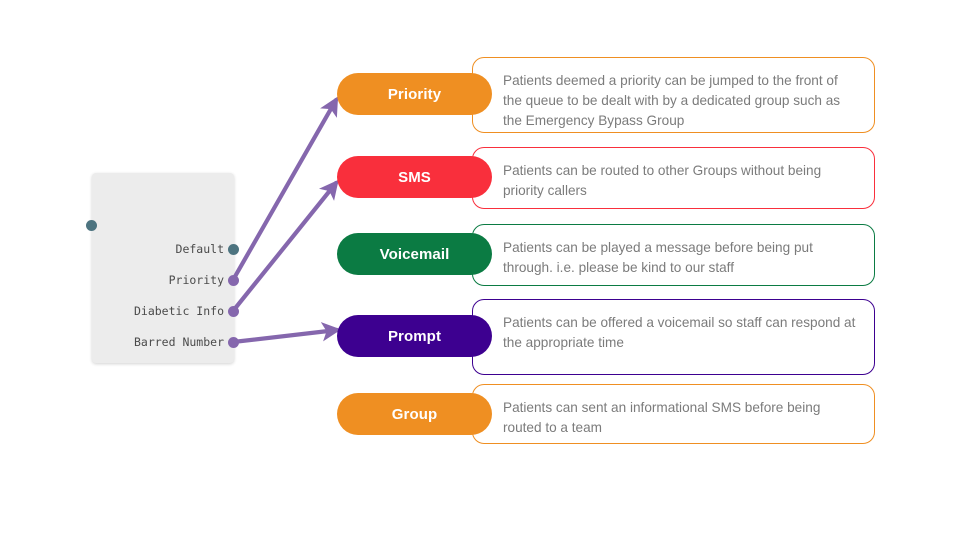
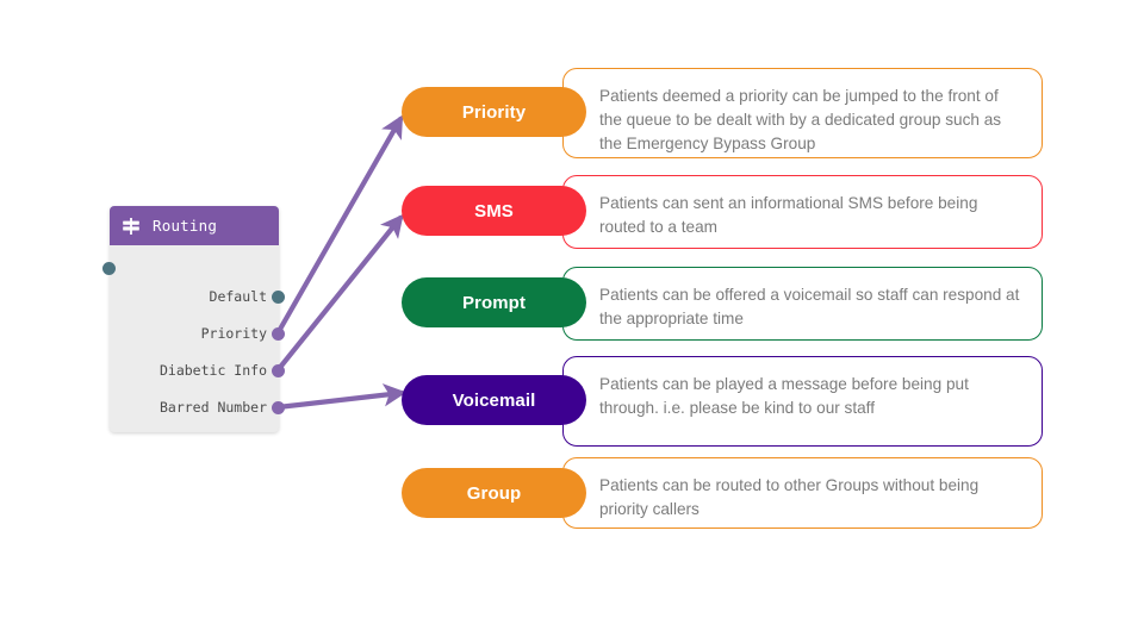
+ Routing
  Default
  Priority
  Diabetic Info
  Barred Number
  Patients deemed a priority can be jumped to the front of the queue to be dealt with by a dedicated group such as the Emergency Bypass Group
  Priority
- Patients can be routed to other Groups without being priority callers
+ Patients can sent an informational SMS before being routed to a team
  SMS
- Patients can be played a message before being put through. i.e. please be kind to our staff
+ Patients can be offered a voicemail so staff can respond at the appropriate time
- Voicemail
+ Prompt
- Patients can be offered a voicemail so staff can respond at the appropriate time
+ Patients can be played a message before being put through. i.e. please be kind to our staff
- Prompt
+ Voicemail
- Patients can sent an informational SMS before being routed to a team
+ Patients can be routed to other Groups without being priority callers
  Group
